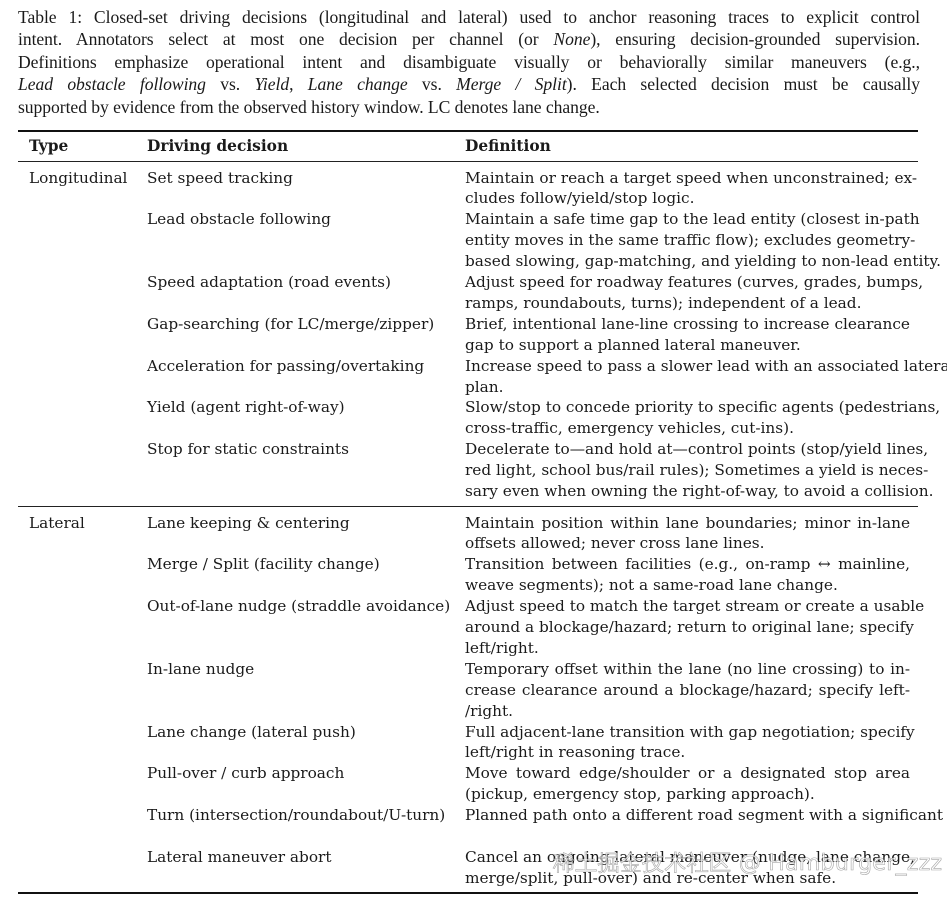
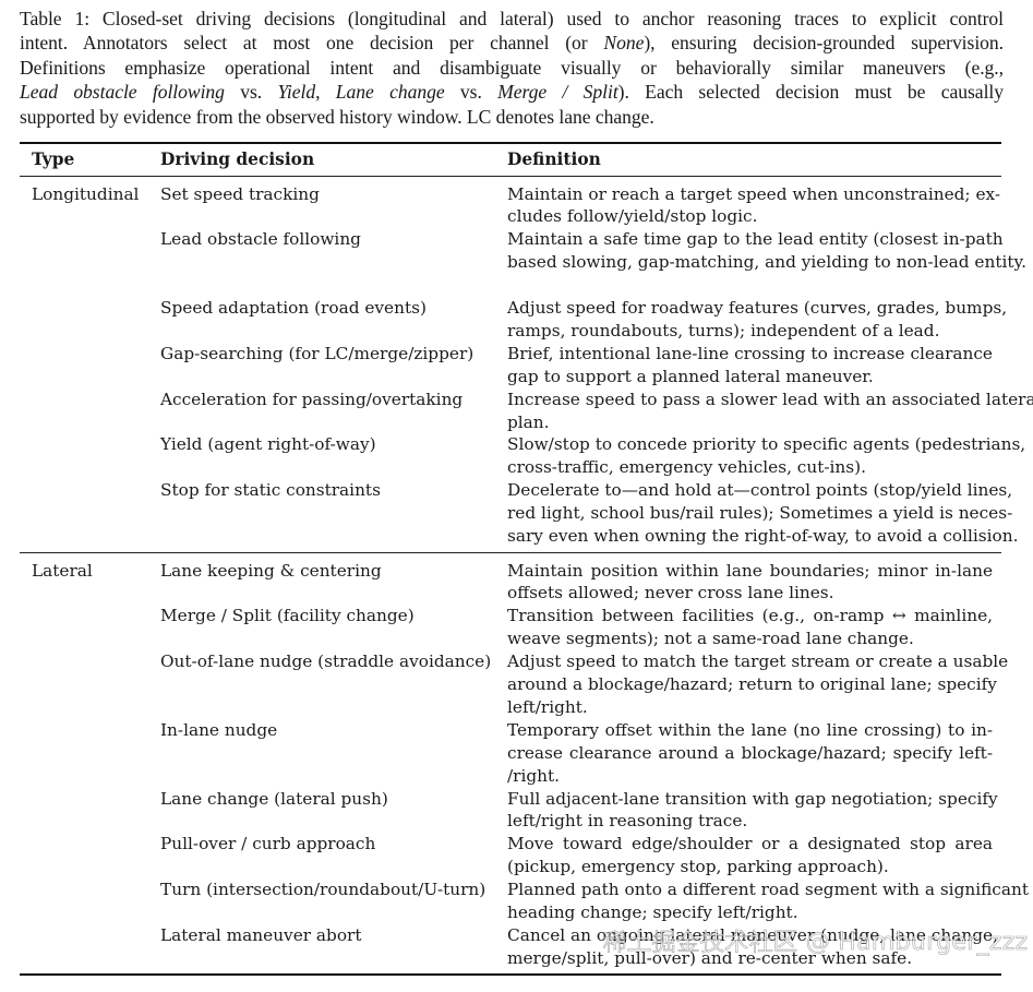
  Table 1: Closed-set driving decisions (longitudinal and lateral) used to anchor reasoning traces to explicit control
  intent. Annotators select at most one decision per channel (or None), ensuring decision-grounded supervision.
  Definitions emphasize operational intent and disambiguate visually or behaviorally similar maneuvers (e.g.,
  Lead obstacle following vs. Yield, Lane change vs. Merge / Split). Each selected decision must be causally
  supported by evidence from the observed history window. LC denotes lane change.
  Type
  Driving decision
  Definition
  Longitudinal
  Set speed tracking
  Maintain or reach a target speed when unconstrained; ex-
  cludes follow/yield/stop logic.
  Lead obstacle following
  Maintain a safe time gap to the lead entity (closest in-path
- entity moves in the same traffic flow); excludes geometry-
  based slowing, gap-matching, and yielding to non-lead entity.
  Speed adaptation (road events)
  Adjust speed for roadway features (curves, grades, bumps,
  ramps, roundabouts, turns); independent of a lead.
  Gap-searching (for LC/merge/zipper)
  Brief, intentional lane-line crossing to increase clearance
  gap to support a planned lateral maneuver.
  Acceleration for passing/overtaking
  Increase speed to pass a slower lead with an associated latera
  plan.
  Yield (agent right-of-way)
  Slow/stop to concede priority to specific agents (pedestrians,
  cross-traffic, emergency vehicles, cut-ins).
  Stop for static constraints
  Decelerate to—and hold at—control points (stop/yield lines,
  red light, school bus/rail rules); Sometimes a yield is neces-
  sary even when owning the right-of-way, to avoid a collision.
  Lateral
  Lane keeping & centering
  Maintain position within lane boundaries; minor in-lane
  offsets allowed; never cross lane lines.
  Merge / Split (facility change)
  Transition between facilities (e.g., on-ramp ↔ mainline,
  weave segments); not a same-road lane change.
  Out-of-lane nudge (straddle avoidance)
  Adjust speed to match the target stream or create a usable
  around a blockage/hazard; return to original lane; specify
  left/right.
  In-lane nudge
  Temporary offset within the lane (no line crossing) to in-
  crease clearance around a blockage/hazard; specify left-
  /right.
  Lane change (lateral push)
  Full adjacent-lane transition with gap negotiation; specify
  left/right in reasoning trace.
  Pull-over / curb approach
  Move toward edge/shoulder or a designated stop area
  (pickup, emergency stop, parking approach).
  Turn (intersection/roundabout/U-turn)
  Planned path onto a different road segment with a significant
+ heading change; specify left/right.
  Lateral maneuver abort
  Cancel an ongoing lateral maneuver (nudge, lane change
  merge/split, pull-over) and re-center when safe.
  稀土掘金技术社区 @ Hamburger_zzz
